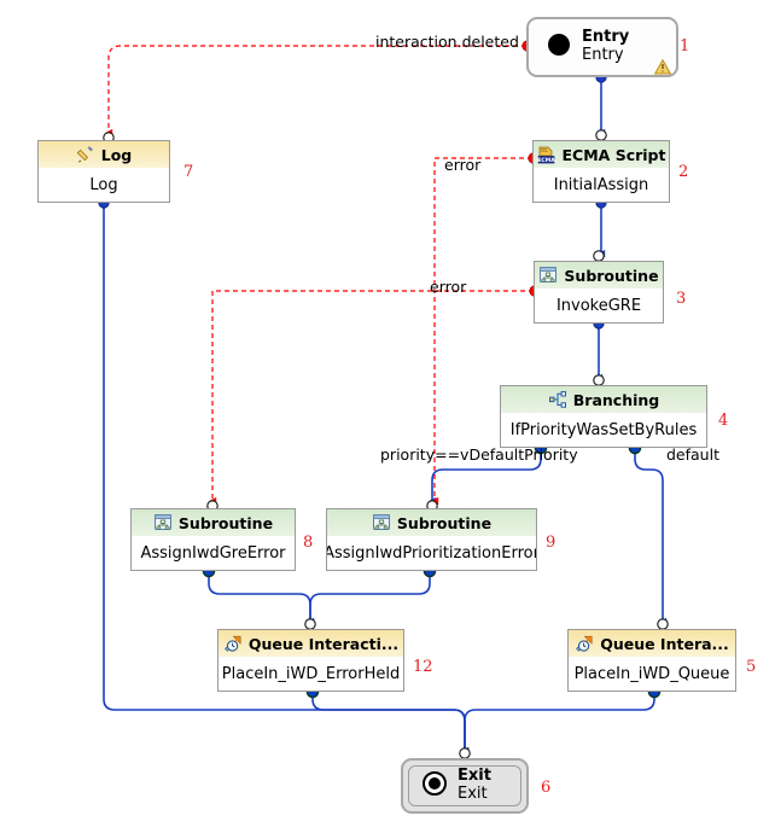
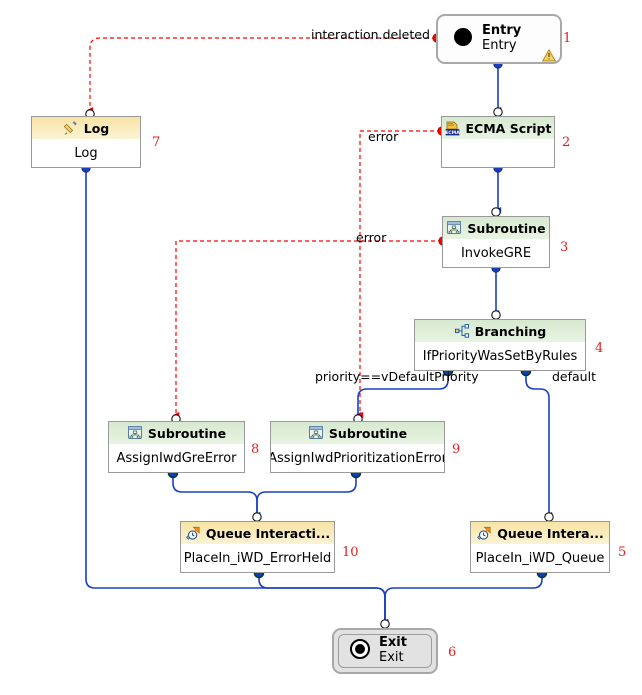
  Entry
  Entry
  1
  ECMA Script
- InitialAssign
  2
  Subroutine
  InvokeGRE
  3
  Branching
  IfPriorityWasSetByRules
  4
  Log
  Log
  7
  Subroutine
  AssignIwdGreError
  8
  Subroutine
  AssignIwdPrioritizationErro
  9
  Queue Interacti...
  PlaceIn_iWD_ErrorHeld
- 12
+ 10
  Queue Intera...
  PlaceIn_iWD_Queue
  5
  Exit
  Exit
  6
  interaction.deleted
  error
  error
  priority==vDefaultPriority
  default
